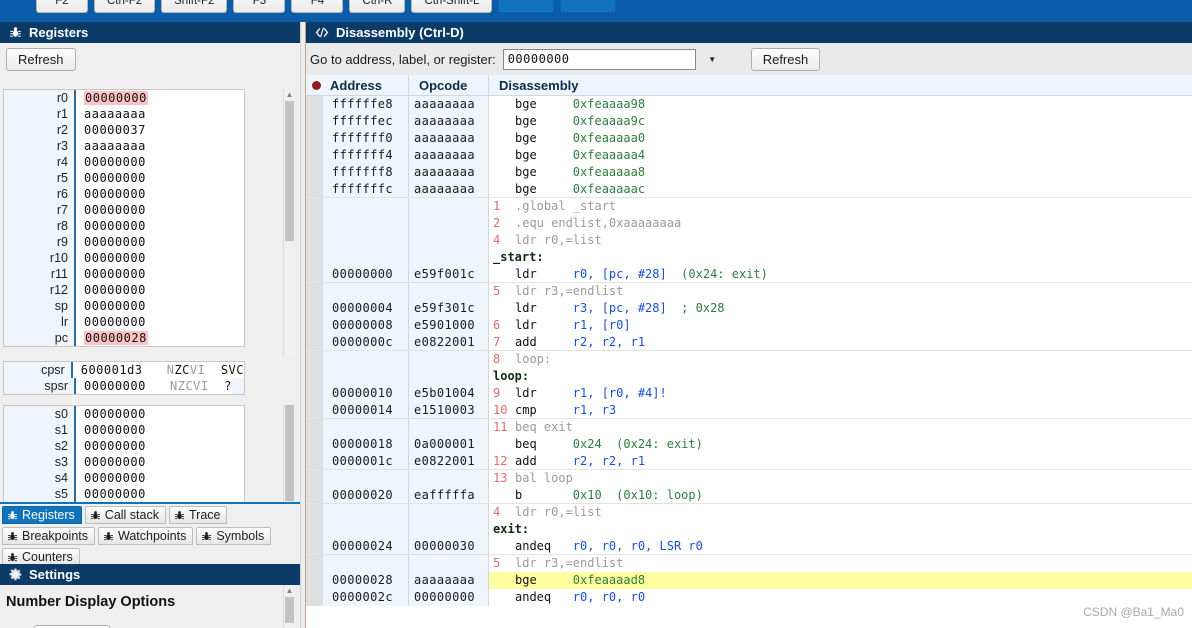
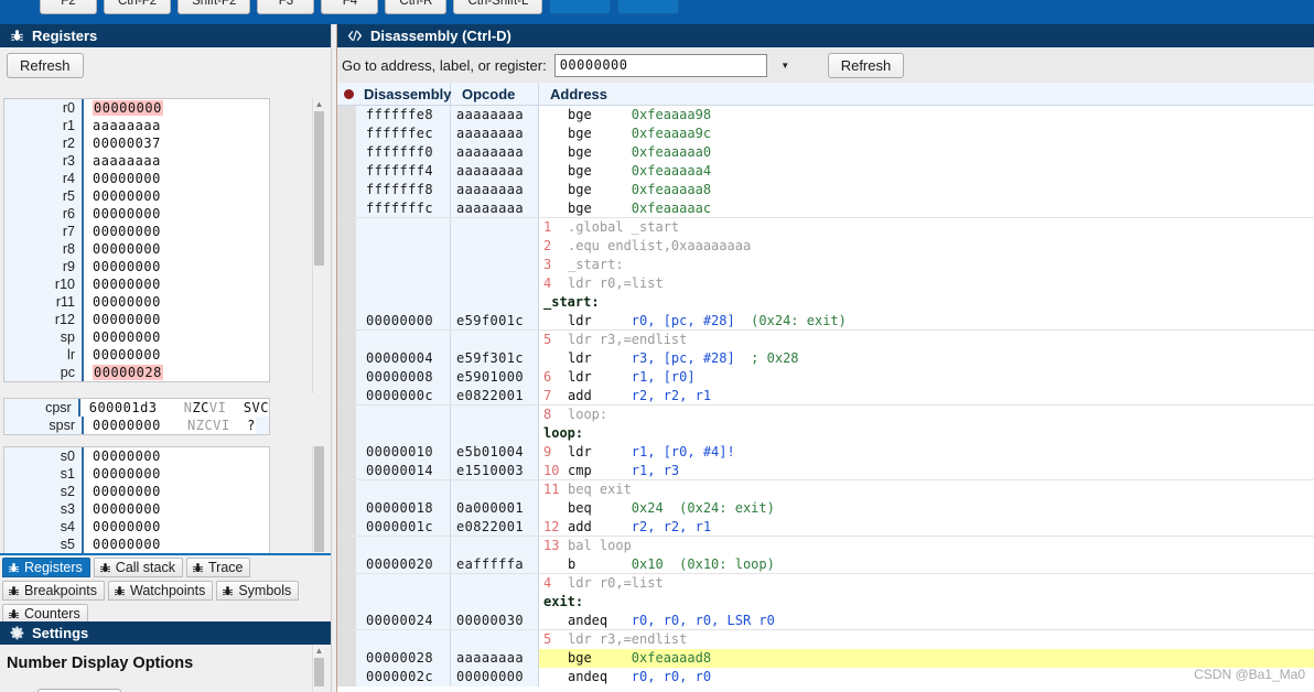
  F2
  Ctrl-F2
  Shift-F2
  F3
  F4
  Ctrl-R
  Ctrl-Shift-L
  Registers
  Refresh
  r0
  00000000
  r1
  aaaaaaaa
  r2
  00000037
  r3
  aaaaaaaa
  r4
  00000000
  r5
  00000000
  r6
  00000000
  r7
  00000000
  r8
  00000000
  r9
  00000000
  r10
  00000000
  r11
  00000000
  r12
  00000000
  sp
  00000000
  lr
  00000000
  pc
  00000028
  cpsr
  600001d3
  NZCVI SVC
  spsr
  00000000
  NZCVI ?
  s0
  00000000
  s1
  00000000
  s2
  00000000
  s3
  00000000
  s4
  00000000
  s5
  00000000
  ▲
  Registers
  Call stack
  Trace
  Breakpoints
  Watchpoints
  Symbols
  Counters
  Settings
  Number Display Options
  ▲
  Disassembly (Ctrl-D)
  Go to address, label, or register:
  00000000
  ▼
  Refresh
- Address
+ Disassembly
  Opcode
- Disassembly
+ Address
  ffffffe8
  aaaaaaaa
  bge 0xfeaaaa98
  ffffffec
  aaaaaaaa
  bge 0xfeaaaa9c
  fffffff0
  aaaaaaaa
  bge 0xfeaaaaa0
  fffffff4
  aaaaaaaa
  bge 0xfeaaaaa4
  fffffff8
  aaaaaaaa
  bge 0xfeaaaaa8
  fffffffc
  aaaaaaaa
  bge 0xfeaaaaac
  1 .global _start
  2 .equ endlist,0xaaaaaaaa
+ 3 _start:
  4 ldr r0,=list
  _start:
  00000000
  e59f001c
  ldr r0, [pc, #28] (0x24: exit)
  5 ldr r3,=endlist
  00000004
  e59f301c
  ldr r3, [pc, #28] ; 0x28
  00000008
  e5901000
  6 ldr r1, [r0]
  0000000c
  e0822001
  7 add r2, r2, r1
  8 loop:
  loop:
  00000010
  e5b01004
  9 ldr r1, [r0, #4]!
  00000014
  e1510003
  10 cmp r1, r3
  11 beq exit
  00000018
  0a000001
  beq 0x24 (0x24: exit)
  0000001c
  e0822001
  12 add r2, r2, r1
  13 bal loop
  00000020
  eafffffa
  b 0x10 (0x10: loop)
  4 ldr r0,=list
  exit:
  00000024
  00000030
  andeq r0, r0, r0, LSR r0
  5 ldr r3,=endlist
  00000028
  aaaaaaaa
  bge 0xfeaaaad8
  0000002c
  00000000
  andeq r0, r0, r0
  CSDN @Ba1_Ma0
